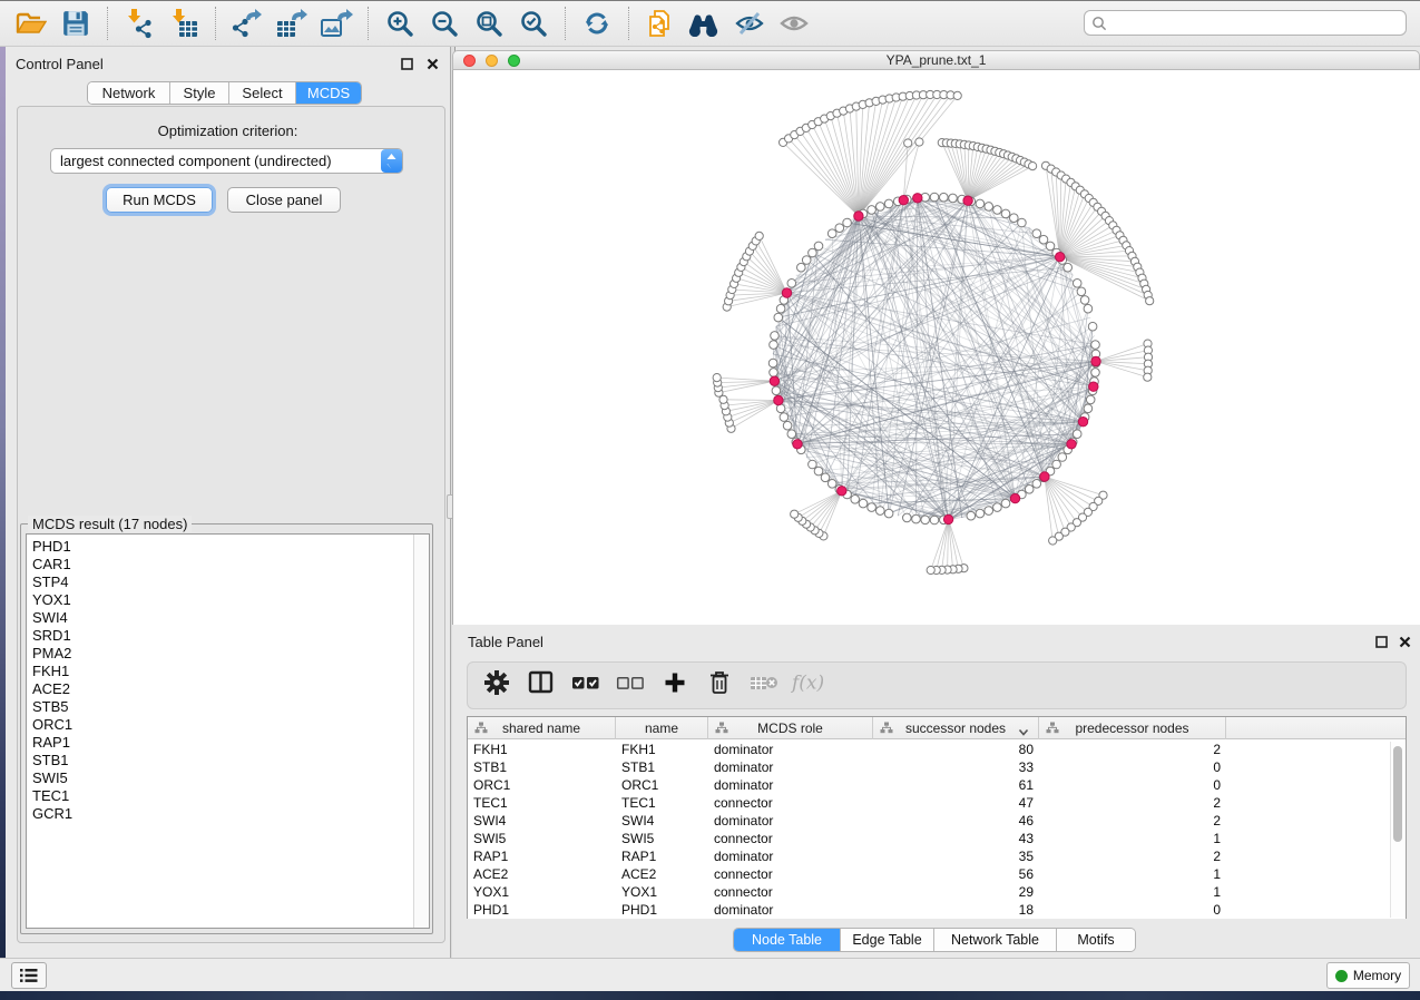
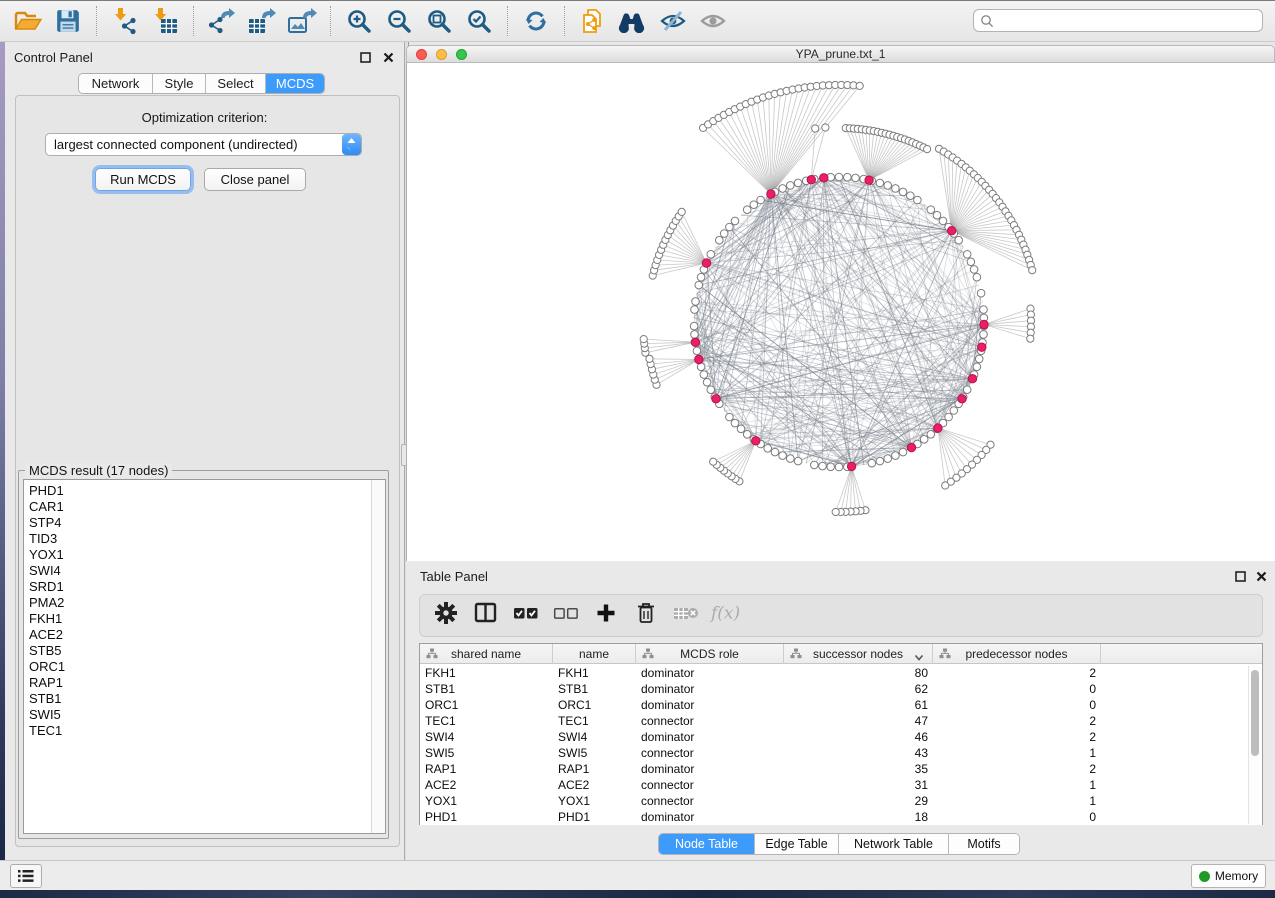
  Control Panel
  Network
  Style
  Select
  MCDS
  Optimization criterion:
  largest connected component (undirected)
  Run MCDS
  Close panel
  MCDS result (17 nodes)
  PHD1
  CAR1
  STP4
+ TID3
  YOX1
  SWI4
  SRD1
  PMA2
  FKH1
  ACE2
  STB5
  ORC1
  RAP1
  STB1
  SWI5
  TEC1
- GCR1
  YPA_prune.txt_1
  Table Panel
  f(x)
  shared name
  name
  MCDS role
  successor nodes
  predecessor nodes
  FKH1
  FKH1
  dominator
  80
  2
  STB1
  STB1
  dominator
- 33
+ 62
  0
  ORC1
  ORC1
  dominator
  61
  0
  TEC1
  TEC1
  connector
  47
  2
  SWI4
  SWI4
  dominator
  46
  2
  SWI5
  SWI5
  connector
  43
  1
  RAP1
  RAP1
  dominator
  35
  2
  ACE2
  ACE2
  connector
- 56
+ 31
  1
  YOX1
  YOX1
  connector
  29
  1
  PHD1
  PHD1
  dominator
  18
  0
  Node Table
  Edge Table
  Network Table
  Motifs
  Memory
